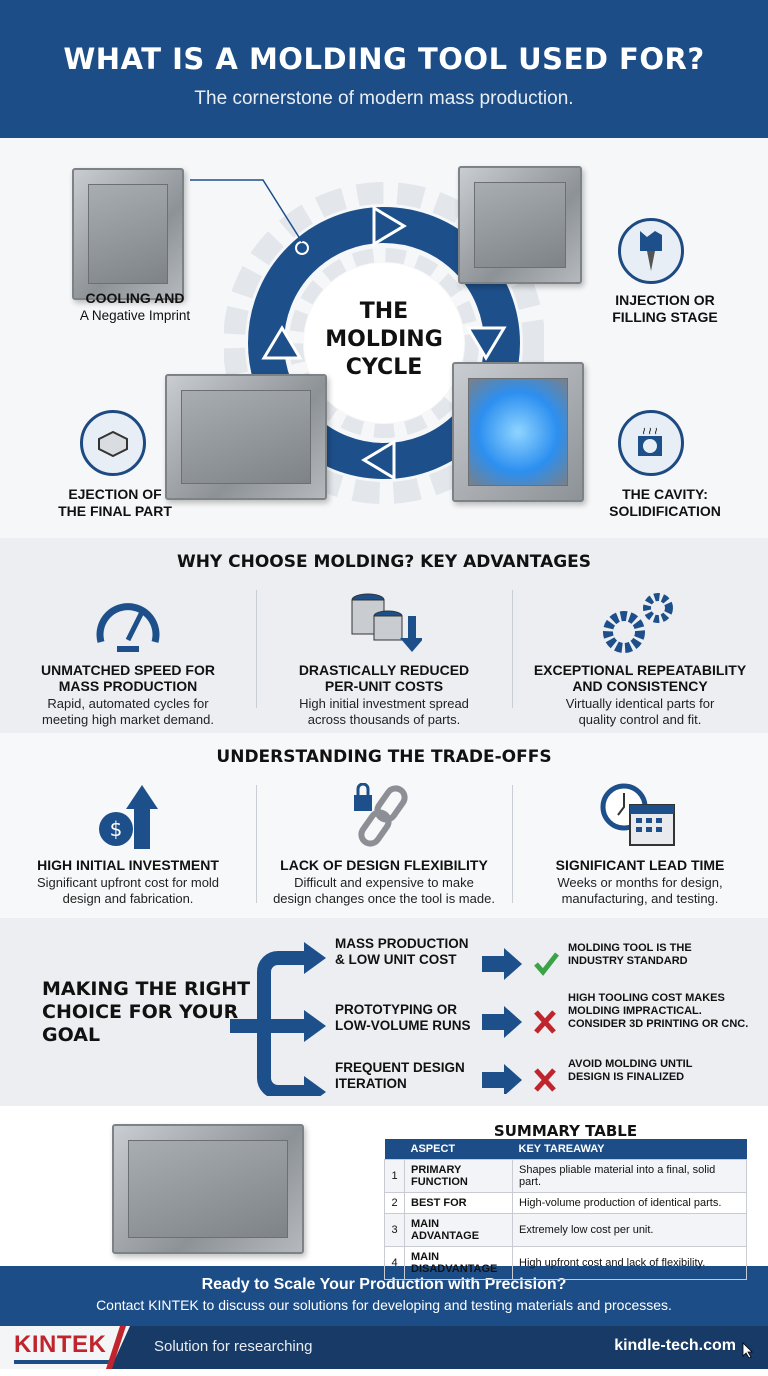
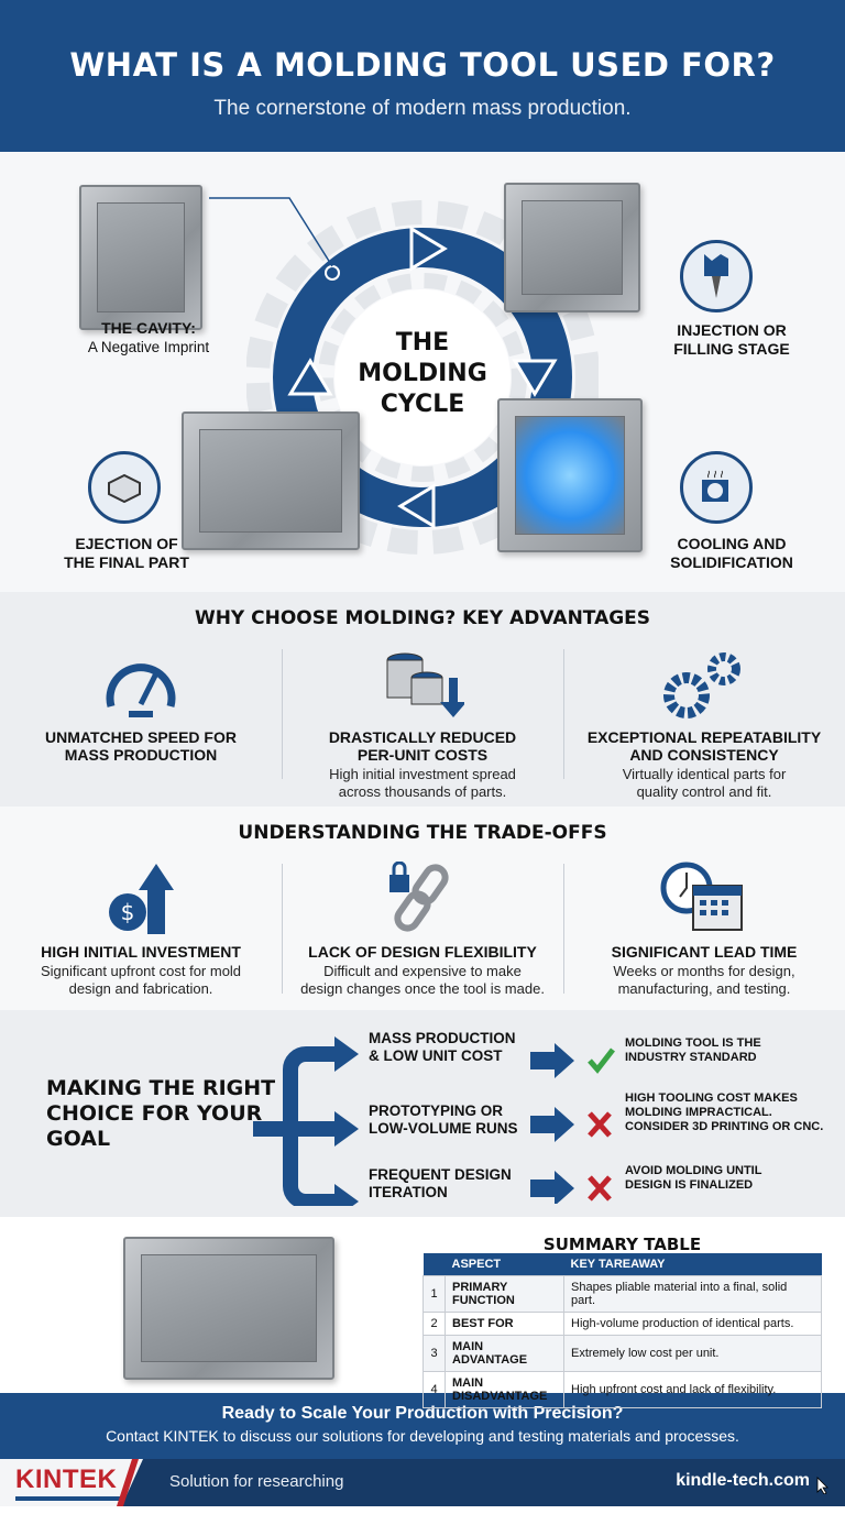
  WHAT IS A MOLDING TOOL USED FOR?
  The cornerstone of modern mass production.
  THE
  MOLDING
  CYCLE
- COOLING AND
+ THE CAVITY:
  A Negative Imprint
  INJECTION OR
  FILLING STAGE
- THE CAVITY:
+ COOLING AND
  SOLIDIFICATION
  EJECTION OF
  THE FINAL PART
  WHY CHOOSE MOLDING? KEY ADVANTAGES
  UNMATCHED SPEED FOR
  MASS PRODUCTION
- Rapid, automated cycles for
- meeting high market demand.
  DRASTICALLY REDUCED
  PER-UNIT COSTS
  High initial investment spread
  across thousands of parts.
  EXCEPTIONAL REPEATABILITY
  AND CONSISTENCY
  Virtually identical parts for
  quality control and fit.
  UNDERSTANDING THE TRADE-OFFS
  $
  HIGH INITIAL INVESTMENT
  Significant upfront cost for mold
  design and fabrication.
  LACK OF DESIGN FLEXIBILITY
  Difficult and expensive to make
  design changes once the tool is made.
  SIGNIFICANT LEAD TIME
  Weeks or months for design,
  manufacturing, and testing.
  MAKING THE RIGHT
  CHOICE FOR YOUR
  GOAL
  MASS PRODUCTION
  & LOW UNIT COST
  PROTOTYPING OR
  LOW-VOLUME RUNS
  FREQUENT DESIGN
  ITERATION
  MOLDING TOOL IS THE
  INDUSTRY STANDARD
  HIGH TOOLING COST MAKES
  MOLDING IMPRACTICAL.
  CONSIDER 3D PRINTING OR CNC.
  AVOID MOLDING UNTIL
  DESIGN IS FINALIZED
  SUMMARY TABLE
  	ASPECT	KEY TAREAWAY
  1	PRIMARY FUNCTION	Shapes pliable material into a final, solid part.
  2	BEST FOR	High-volume production of identical parts.
  3	MAIN ADVANTAGE	Extremely low cost per unit.
  4	MAIN DISADVANTAGE	High upfront cost and lack of flexibility.
  Ready to Scale Your Production with Precision?
  Contact KINTEK to discuss our solutions for developing and testing materials and processes.
  KINTEK
  Solution for researching
  kindle-tech.com
